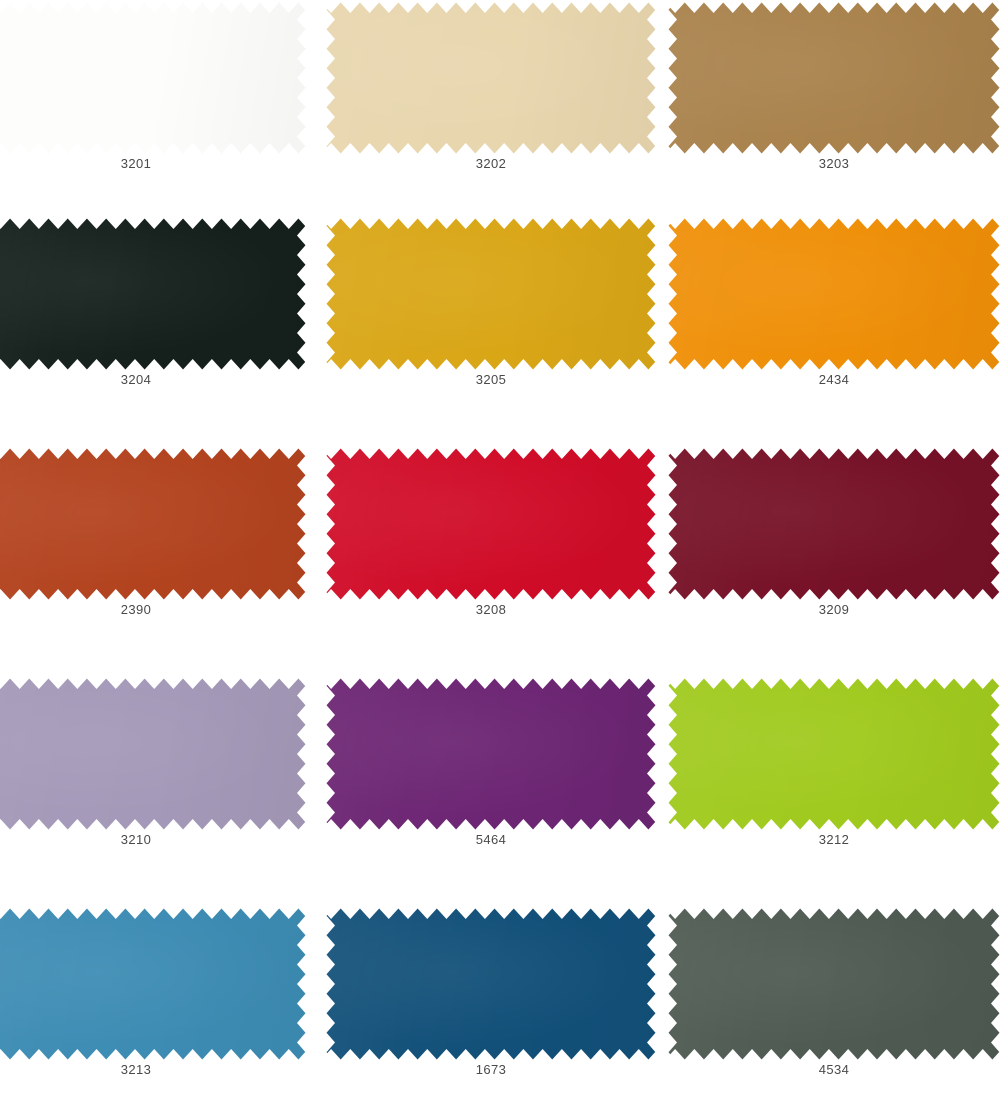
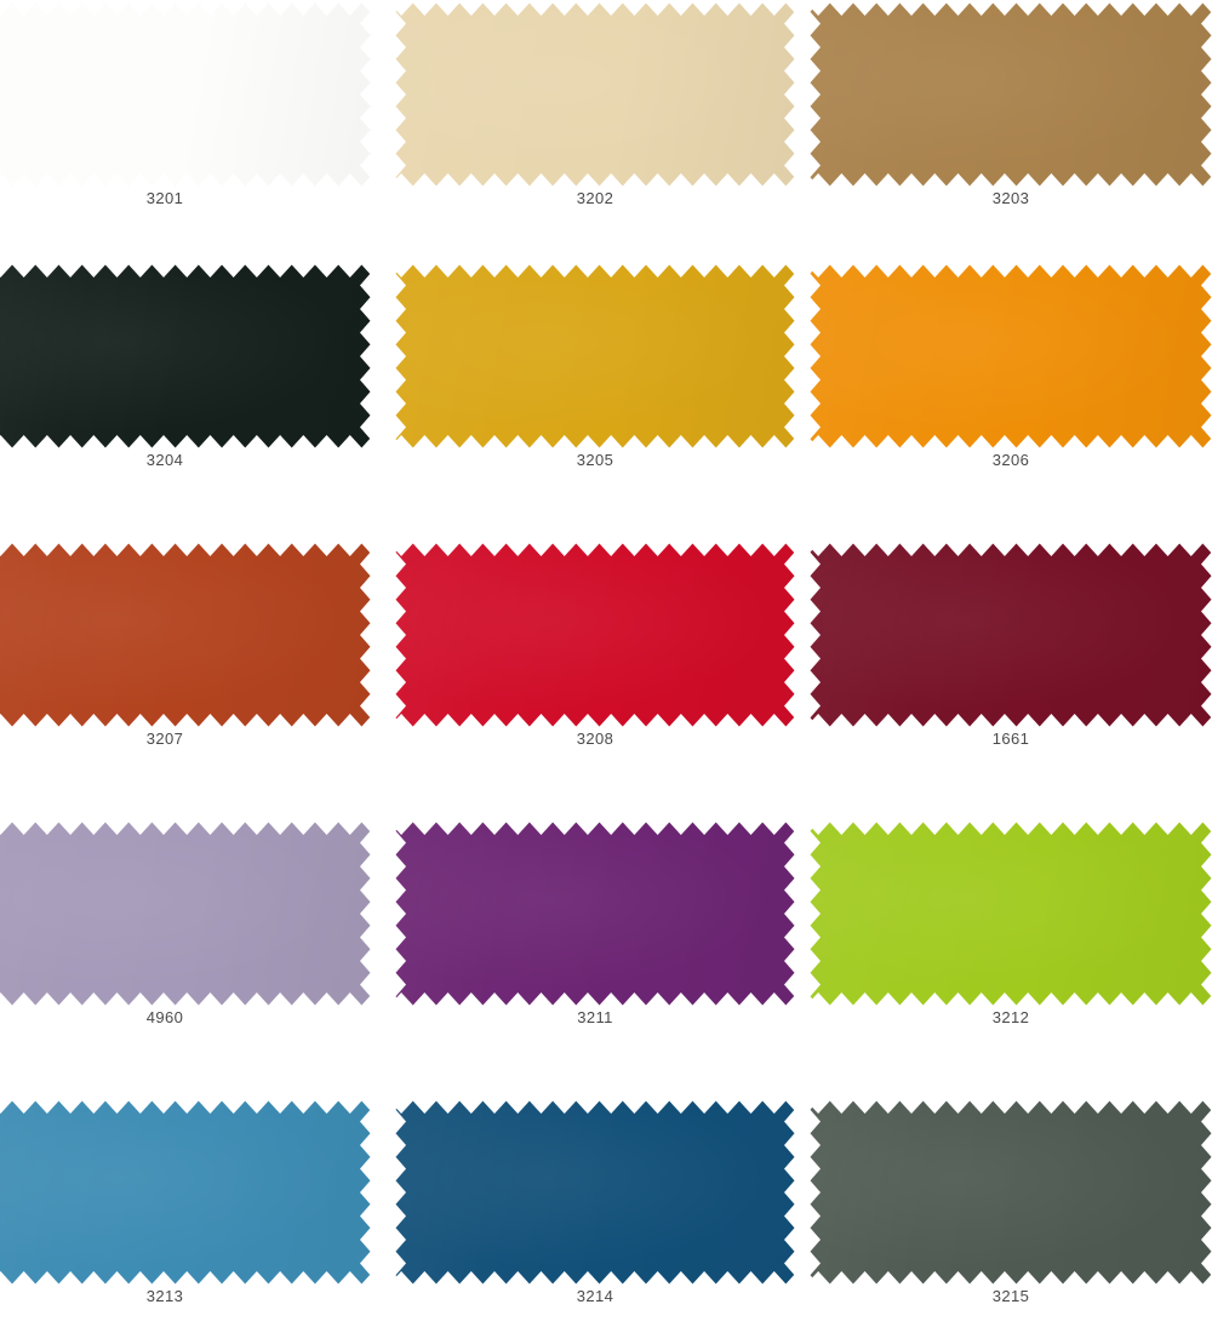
  3201
  3202
  3203
  3204
  3205
- 2434
+ 3206
- 2390
+ 3207
  3208
- 3209
+ 1661
- 3210
+ 4960
- 5464
+ 3211
  3212
  3213
- 1673
+ 3214
- 4534
+ 3215
